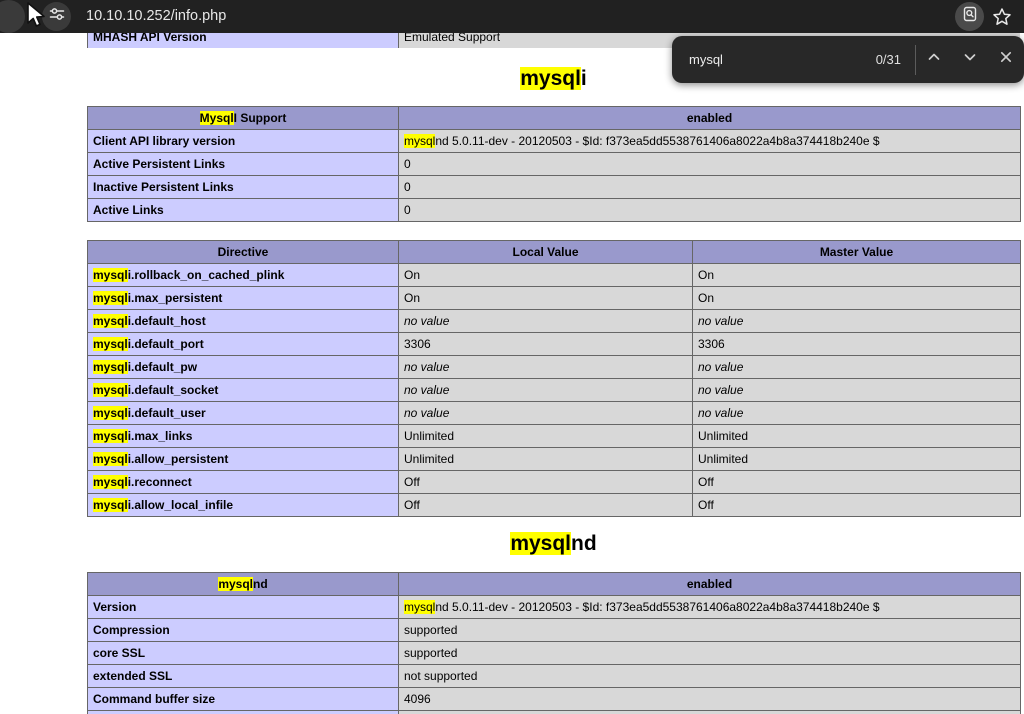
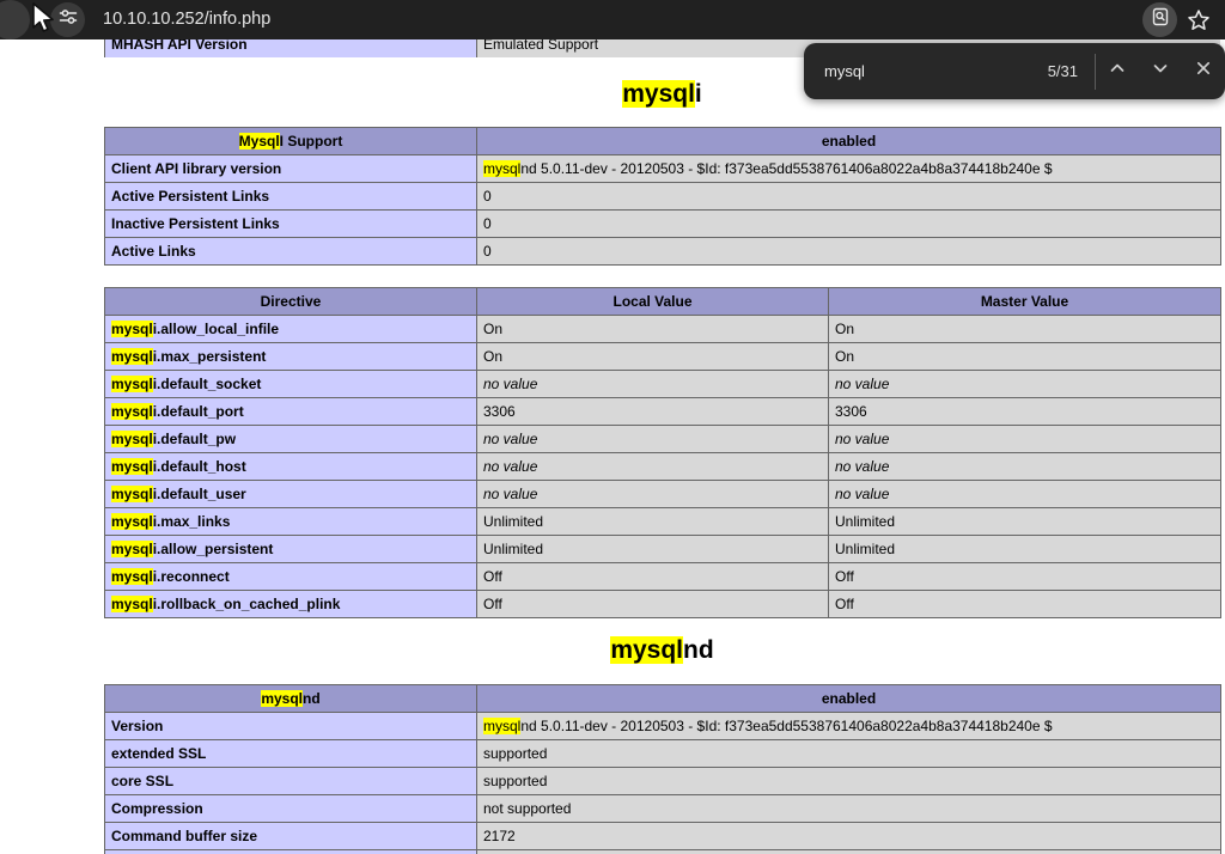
  MHASH API Version	Emulated Support
  mysqli
  MysqlI Support	enabled
  Client API library version	mysqlnd 5.0.11-dev - 20120503 - $Id: f373ea5dd5538761406a8022a4b8a374418b240e $
  Active Persistent Links	0
  Inactive Persistent Links	0
  Active Links	0
  Directive	Local Value	Master Value
- mysqli.rollback_on_cached_plink	On	On
+ mysqli.allow_local_infile	On	On
  mysqli.max_persistent	On	On
- mysqli.default_host	no value	no value
+ mysqli.default_socket	no value	no value
  mysqli.default_port	3306	3306
  mysqli.default_pw	no value	no value
- mysqli.default_socket	no value	no value
+ mysqli.default_host	no value	no value
  mysqli.default_user	no value	no value
  mysqli.max_links	Unlimited	Unlimited
  mysqli.allow_persistent	Unlimited	Unlimited
  mysqli.reconnect	Off	Off
- mysqli.allow_local_infile	Off	Off
+ mysqli.rollback_on_cached_plink	Off	Off
  mysqlnd
  mysqlnd	enabled
  Version	mysqlnd 5.0.11-dev - 20120503 - $Id: f373ea5dd5538761406a8022a4b8a374418b240e $
- Compression	supported
+ extended SSL	supported
  core SSL	supported
- extended SSL	not supported
+ Compression	not supported
- Command buffer size	4096
+ Command buffer size	2172
  10.10.10.252/info.php
  mysql
- 0/31
+ 5/31
